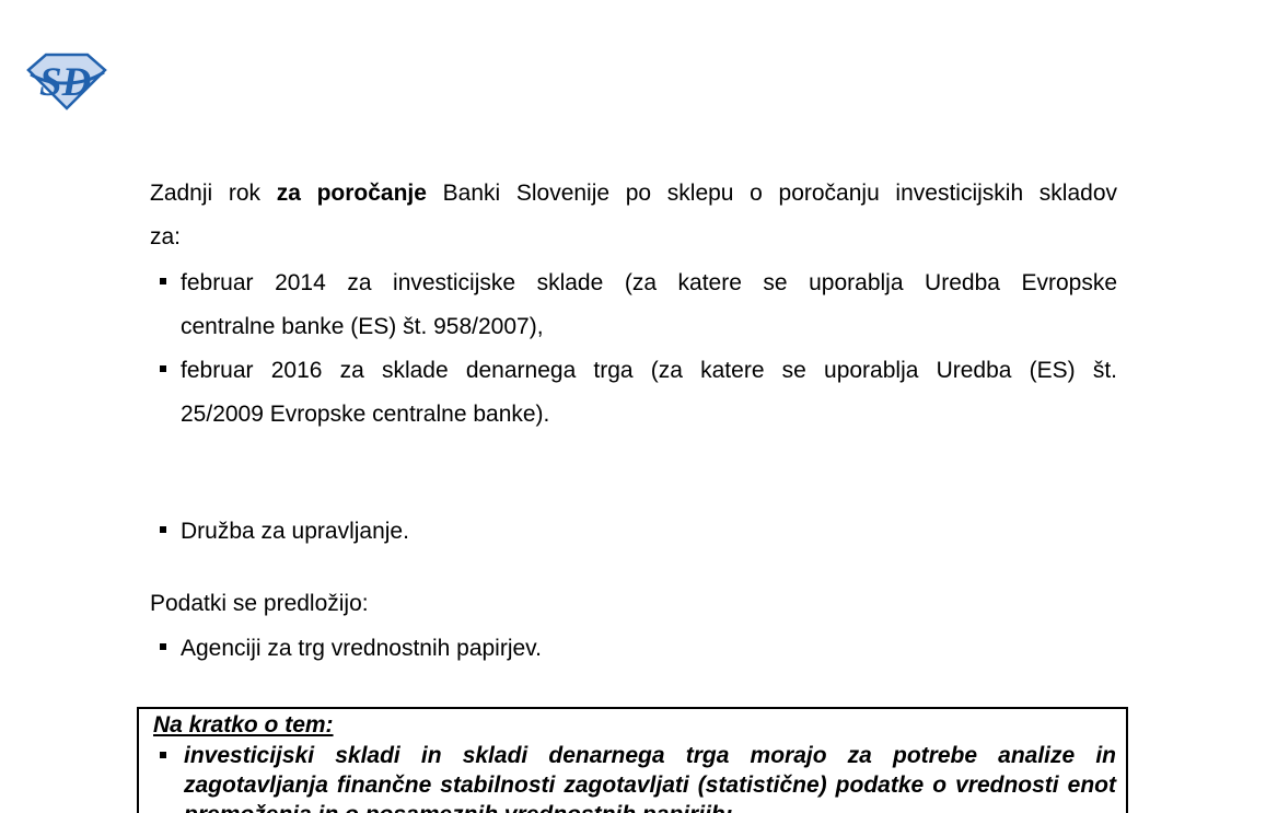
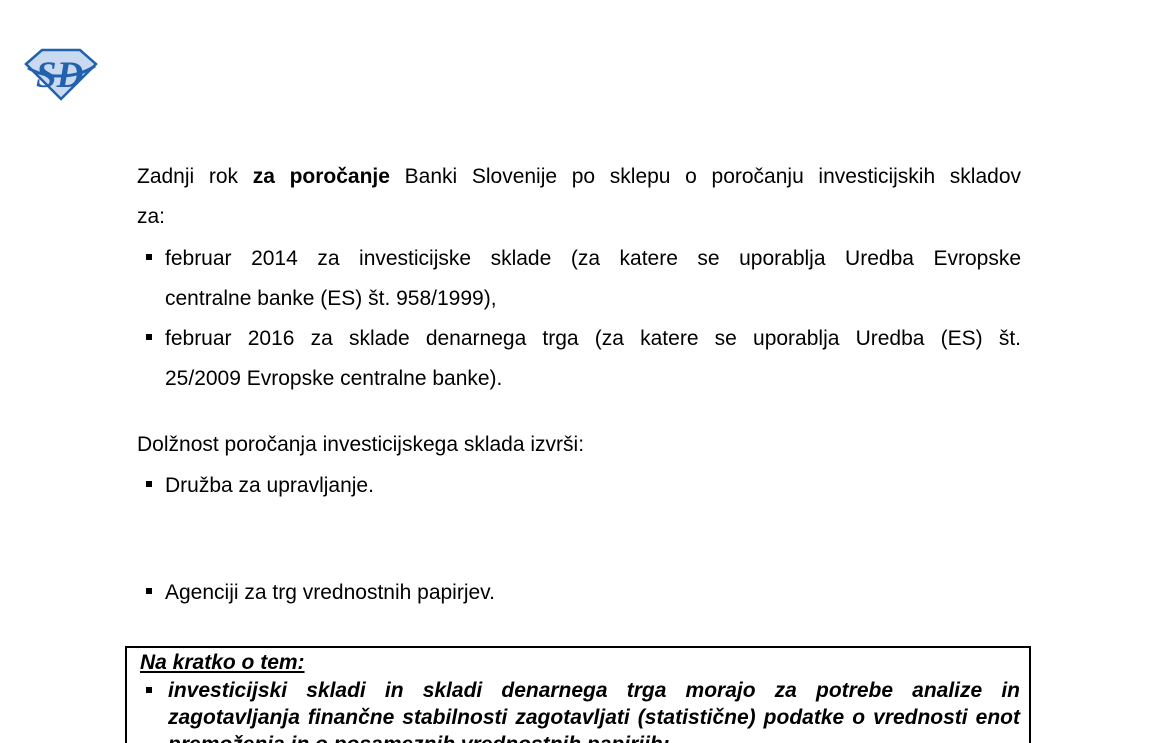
  SD
  Zadnji rok za poročanje Banki Slovenije po sklepu o poročanju investicijskih skladov
  za:
  februar 2014 za investicijske sklade (za katere se uporablja Uredba Evropske
- centralne banke (ES) št. 958/2007),
+ centralne banke (ES) št. 958/1999),
  februar 2016 za sklade denarnega trga (za katere se uporablja Uredba (ES) št.
  25/2009 Evropske centralne banke).
+ Dolžnost poročanja investicijskega sklada izvrši:
  Družba za upravljanje.
- Podatki se predložijo:
  Agenciji za trg vrednostnih papirjev.
  Na kratko o tem:
  investicijski skladi in skladi denarnega trga morajo za potrebe analize in
  zagotavljanja finančne stabilnosti zagotavljati (statistične) podatke o vrednosti enot
